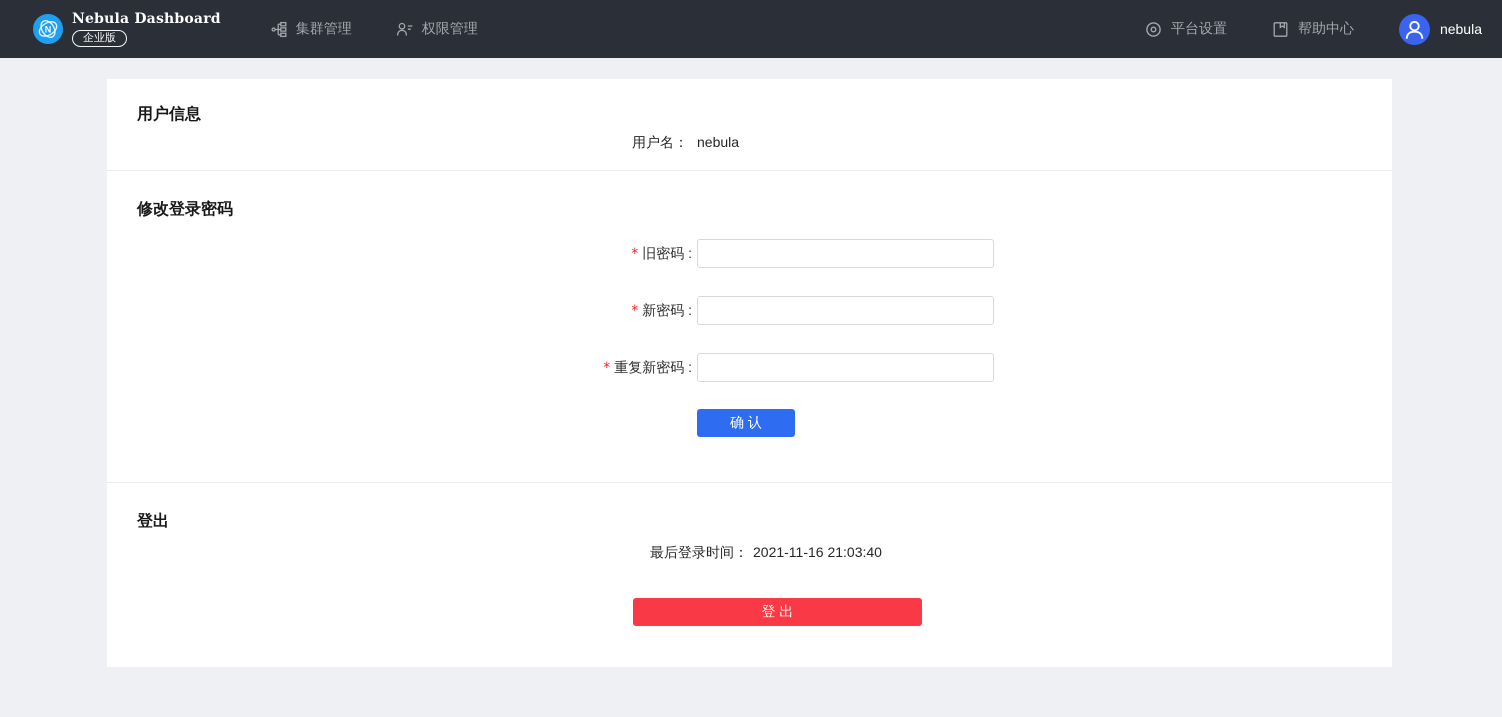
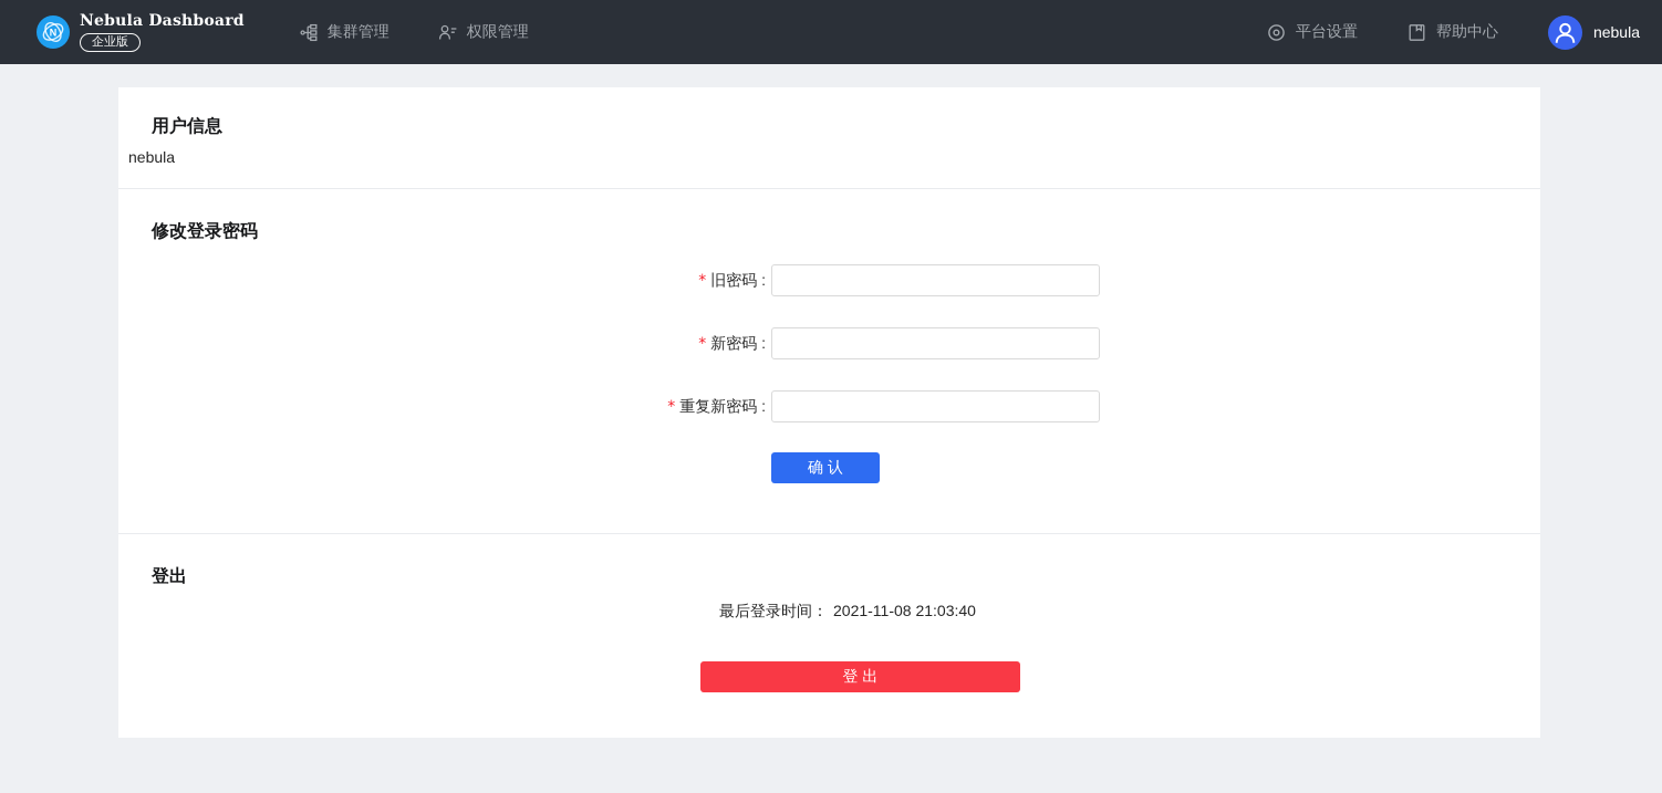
  N
  Nebula Dashboard
  企业版
  集群管理
  权限管理
  平台设置
  帮助中心
  nebula
  用户信息
- 用户名：
  nebula
  修改登录密码
  * 旧密码 :
  * 新密码 :
  * 重复新密码 :
  确 认
  登出
  最后登录时间：
- 2021-11-16 21:03:40
+ 2021-11-08 21:03:40
  登 出
